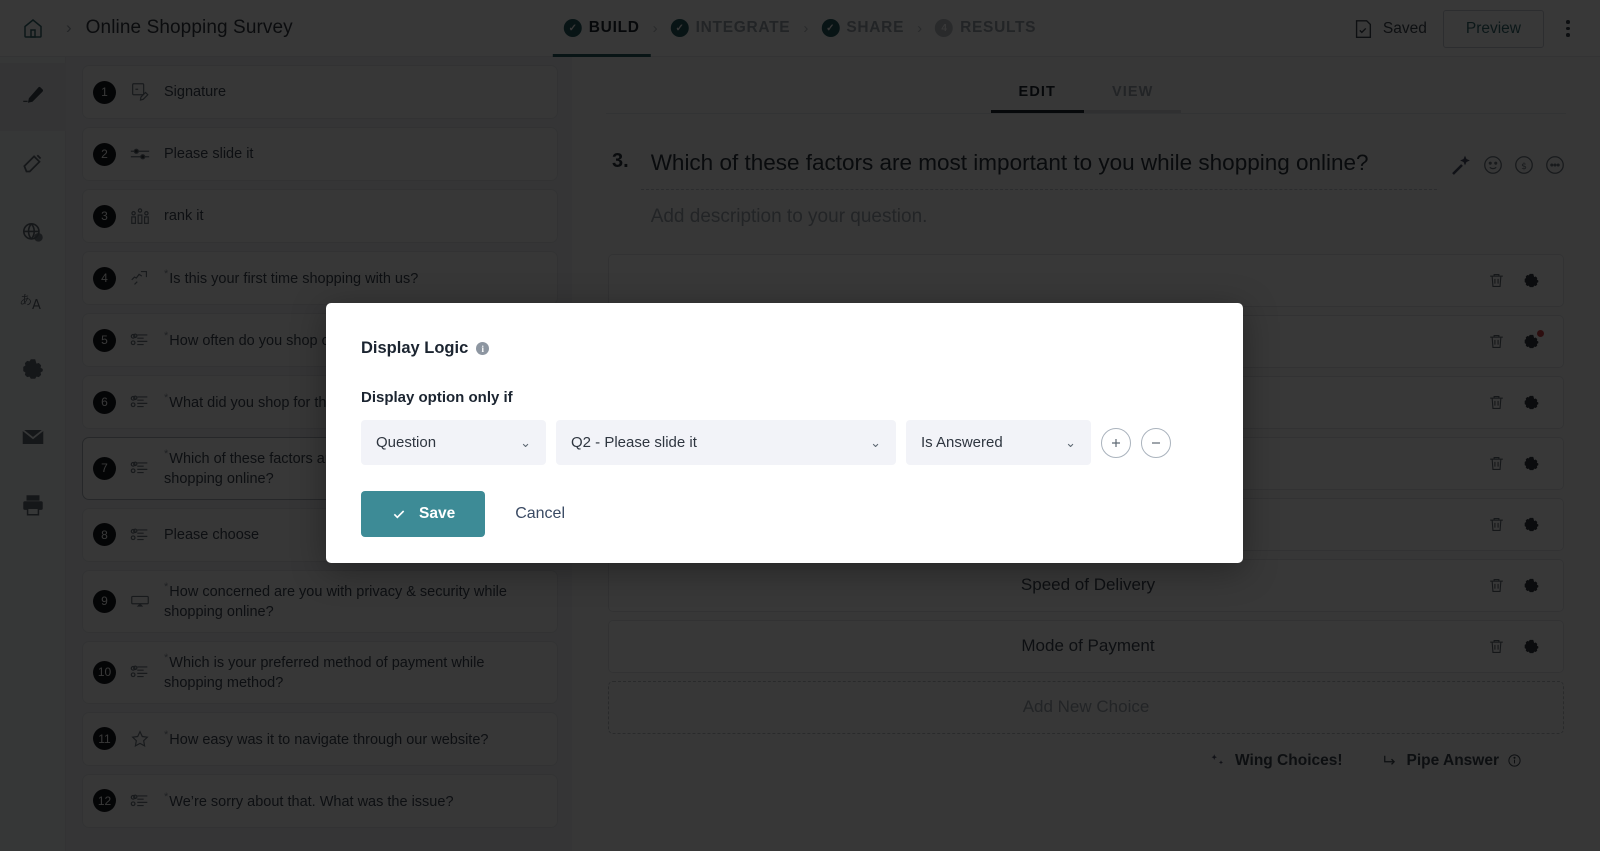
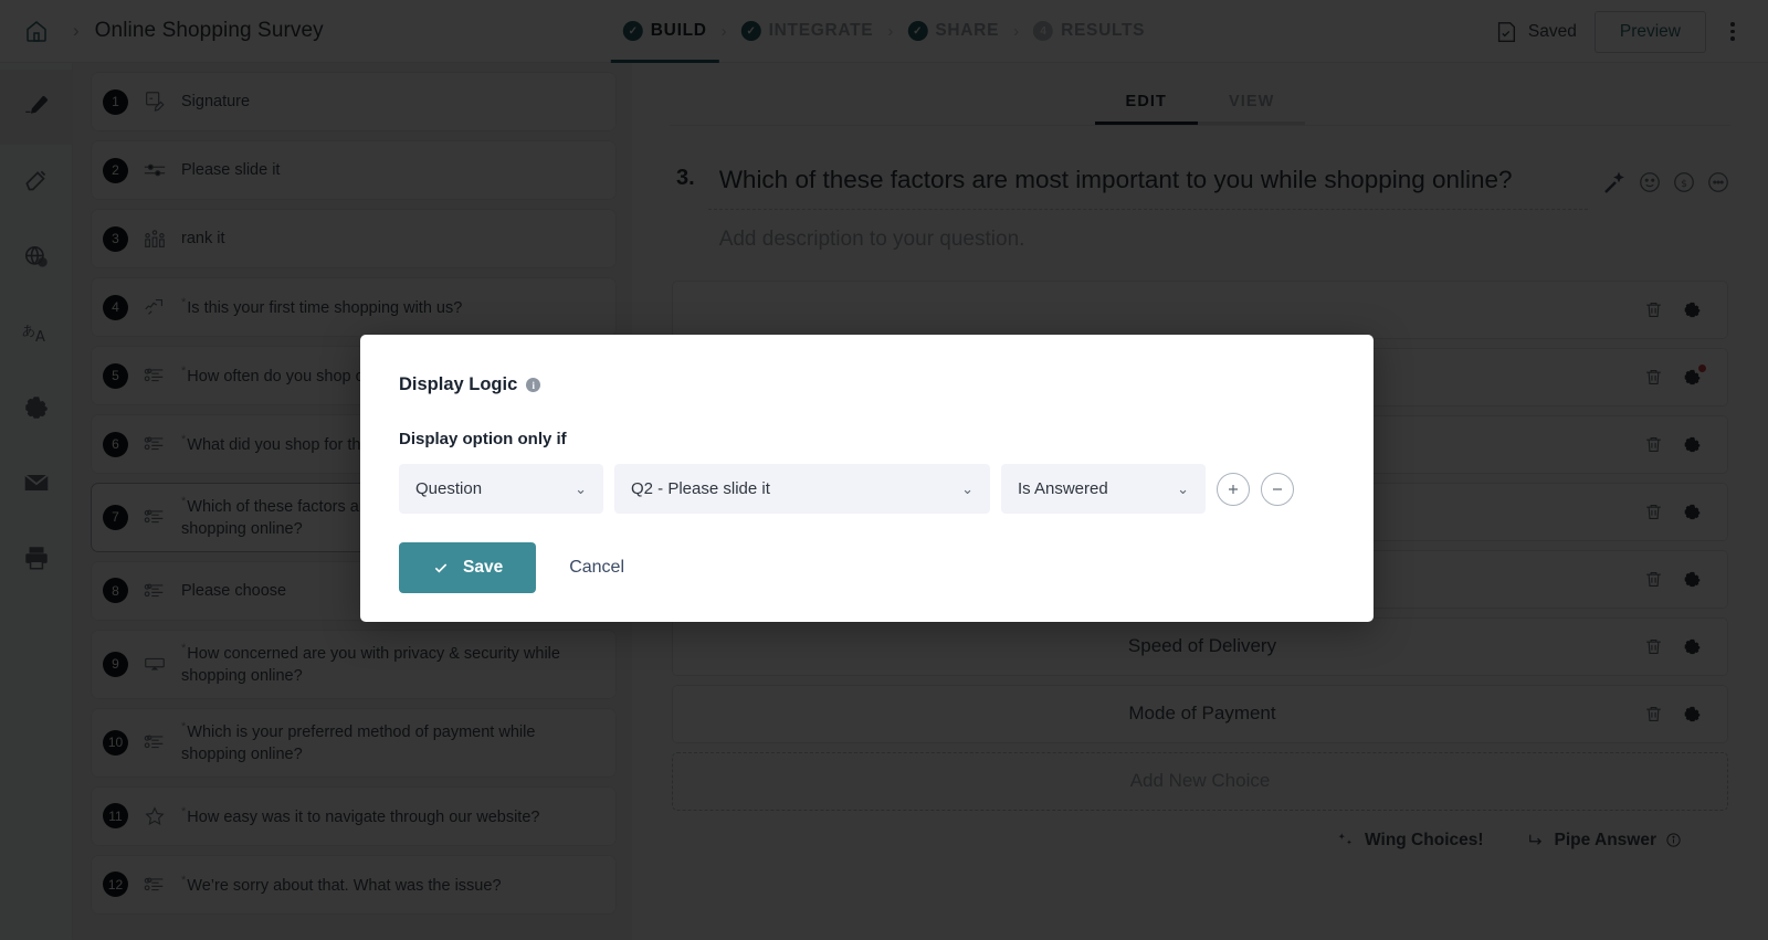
  Online Shopping Survey
  ✓
  BUILD
  ✓
  ✓
  Saved
  Preview
  あ
  A
  1
  Signature
  2
  Please slide it
  3
  rank it
  4
  Is this your first time shopping with us?
  5
  How often do you shop
  6
  What did you shop for th
  7
  8
  Please choose
  9
  How concerned are you with privacy & security while shopping online?
  10
- Which is your preferred method of payment while shopping method?
+ Which is your preferred method of payment while shopping online?
  11
  How easy was it to navigate through our website?
  12
  We’re sorry about that. What was the issue?
  EDIT
  3.
  Which of these factors are most important to you while shopping online?
  $
  Speed of Delivery
  Mode of Payment
  Wing Choices!
  Pipe Answer
  Display Logic
  i
  Display option only if
  Question
  ⌄
  Q2 - Please slide it
  ⌄
  Is Answered
  ⌄
  Save
  Cancel
